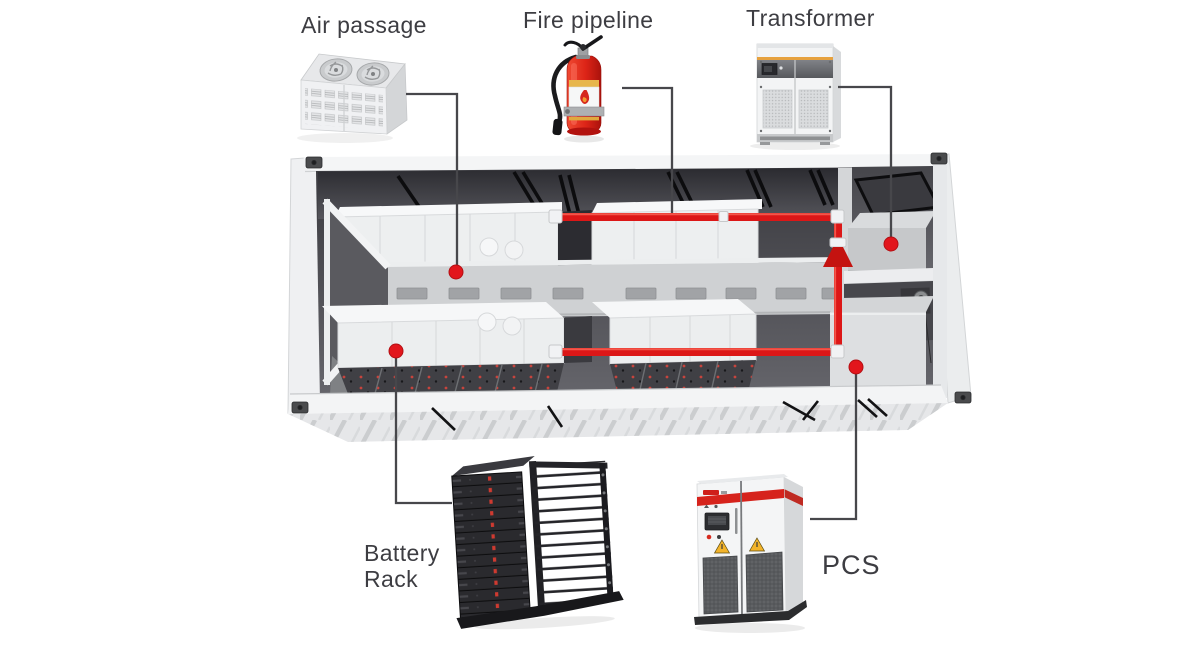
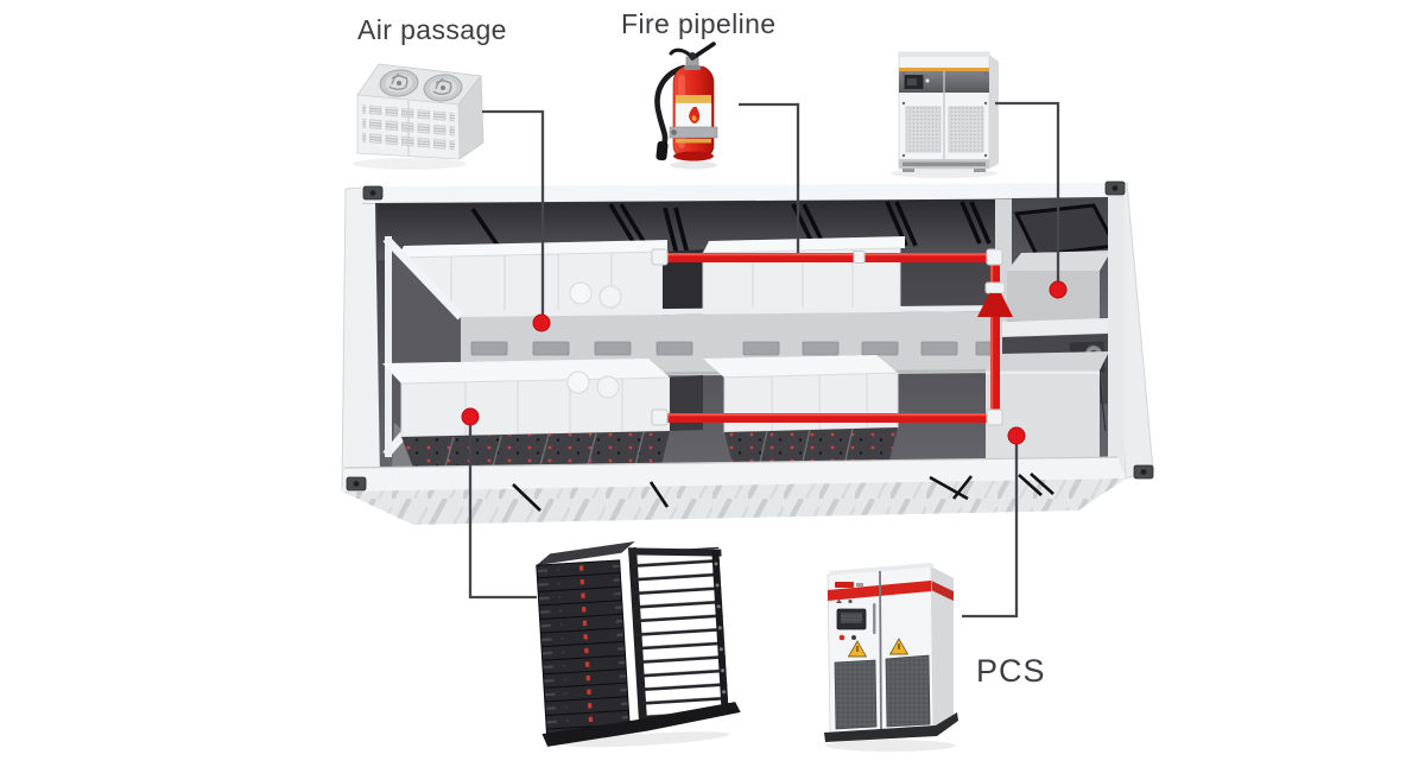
  Air passage
  Fire pipeline
- Transformer
- Battery
- Rack
  PCS
